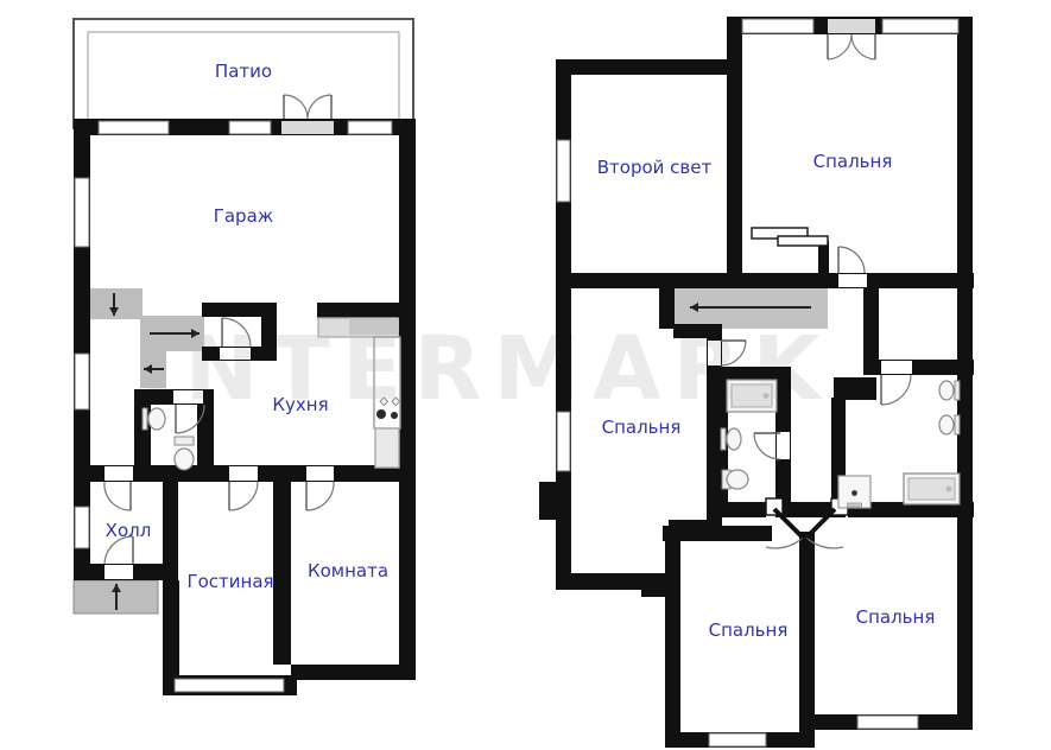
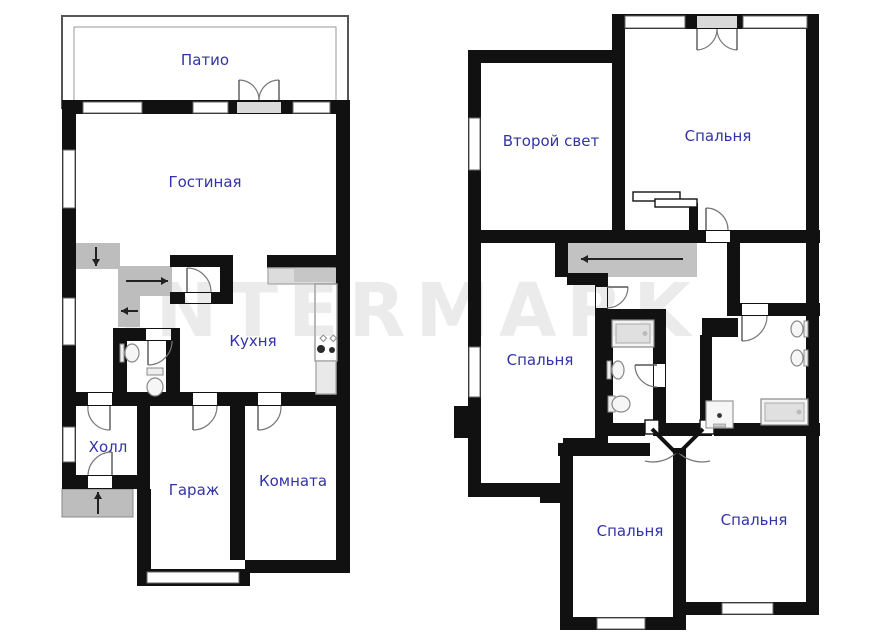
  Патио
- Гараж
+ Гостиная
  Кухня
  Холл
- Гостиная
+ Гараж
  Комната
  Второй свет
  Спальня
  Спальня
  Спальня
  Спальня
  INTERMARK
